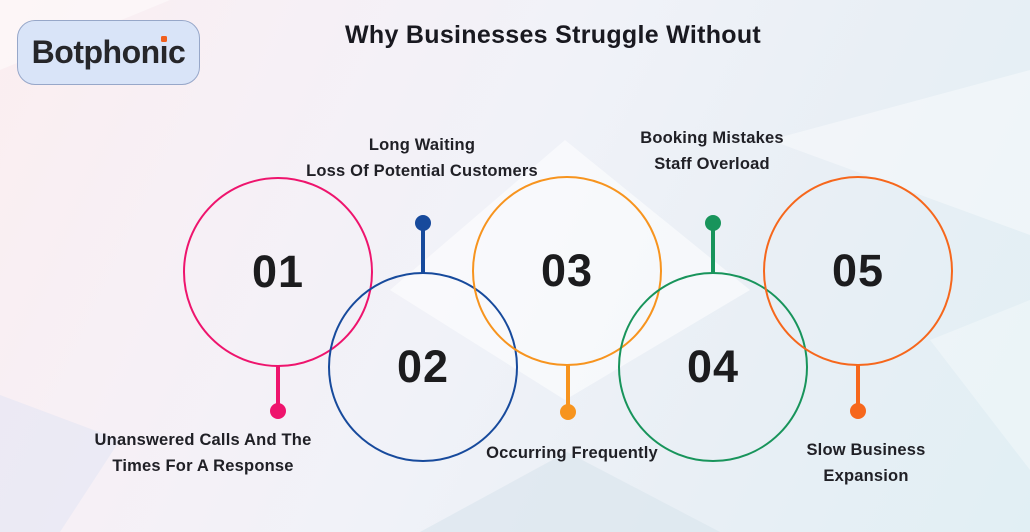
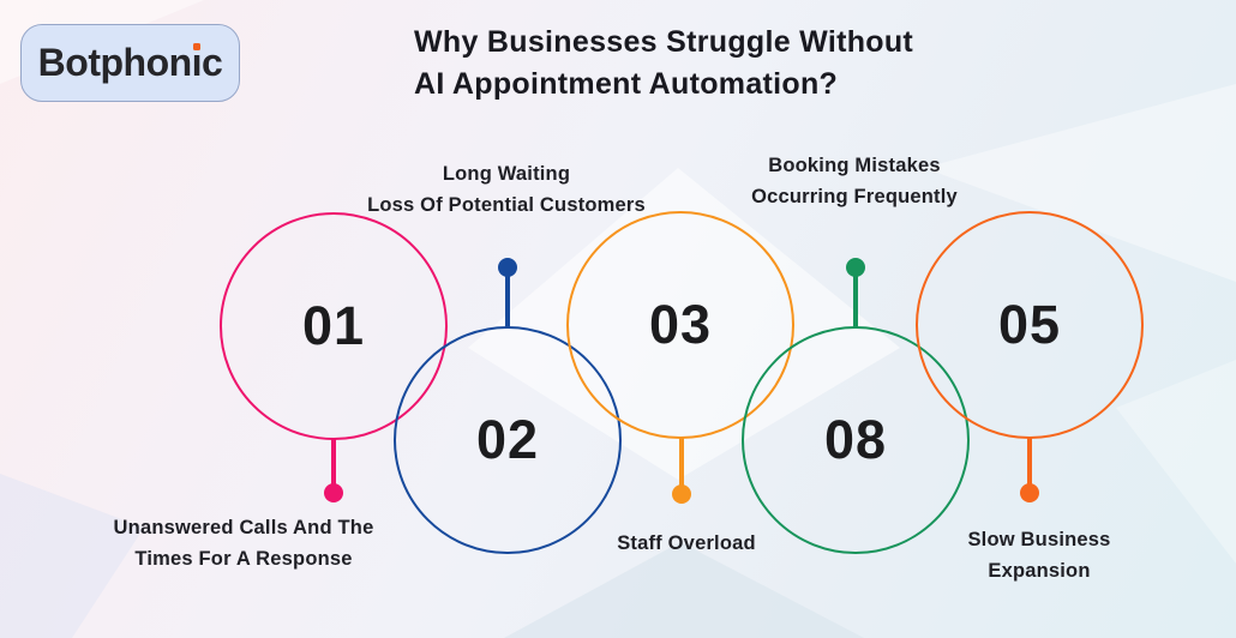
  Botphon
  ı
  c
  Why Businesses Struggle Without
+ AI Appointment Automation?
  01
  Unanswered Calls And The
  Times For A Response
  02
  Long Waiting
  Loss Of Potential Customers
  03
- Occurring Frequently
+ Staff Overload
- 04
+ 08
  Booking Mistakes
- Staff Overload
+ Occurring Frequently
  05
  Slow Business
  Expansion
